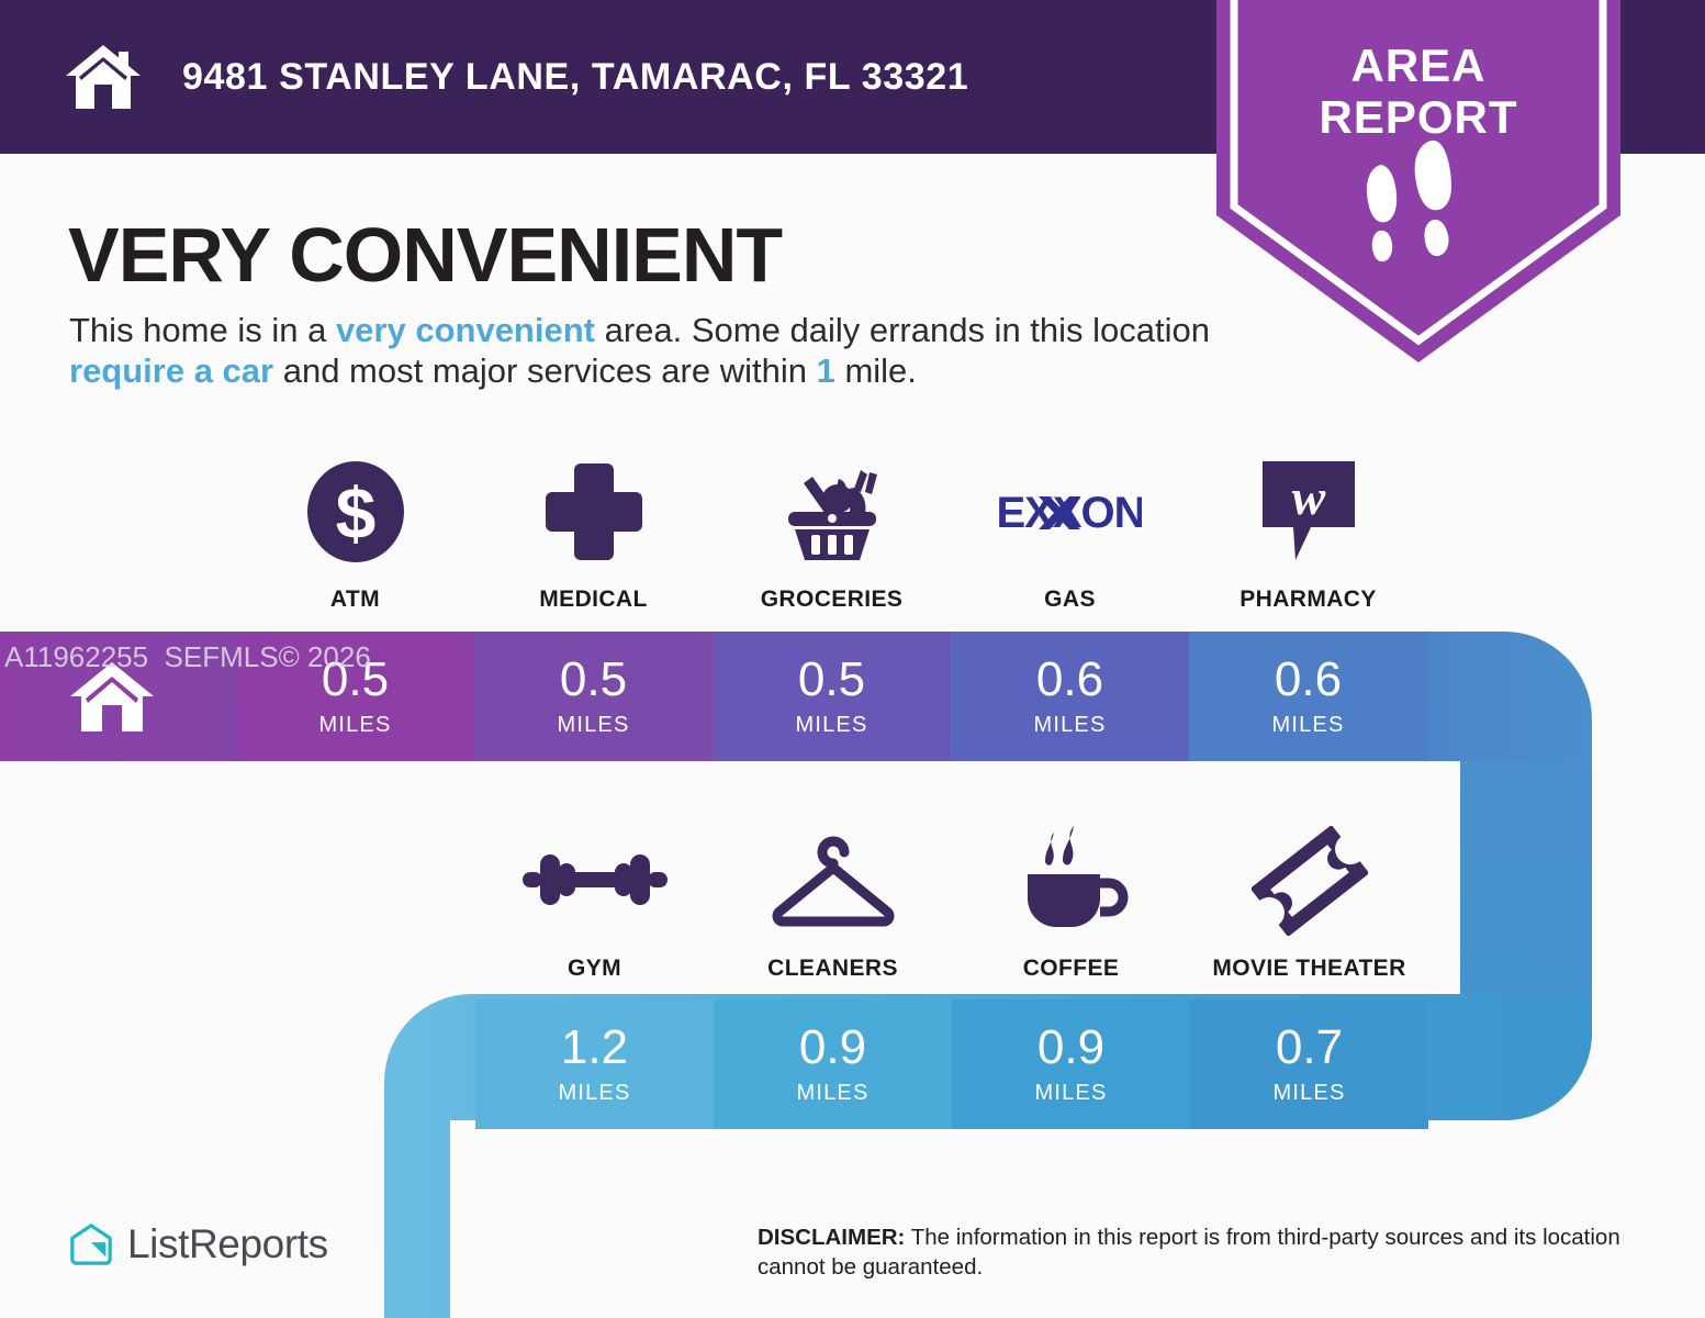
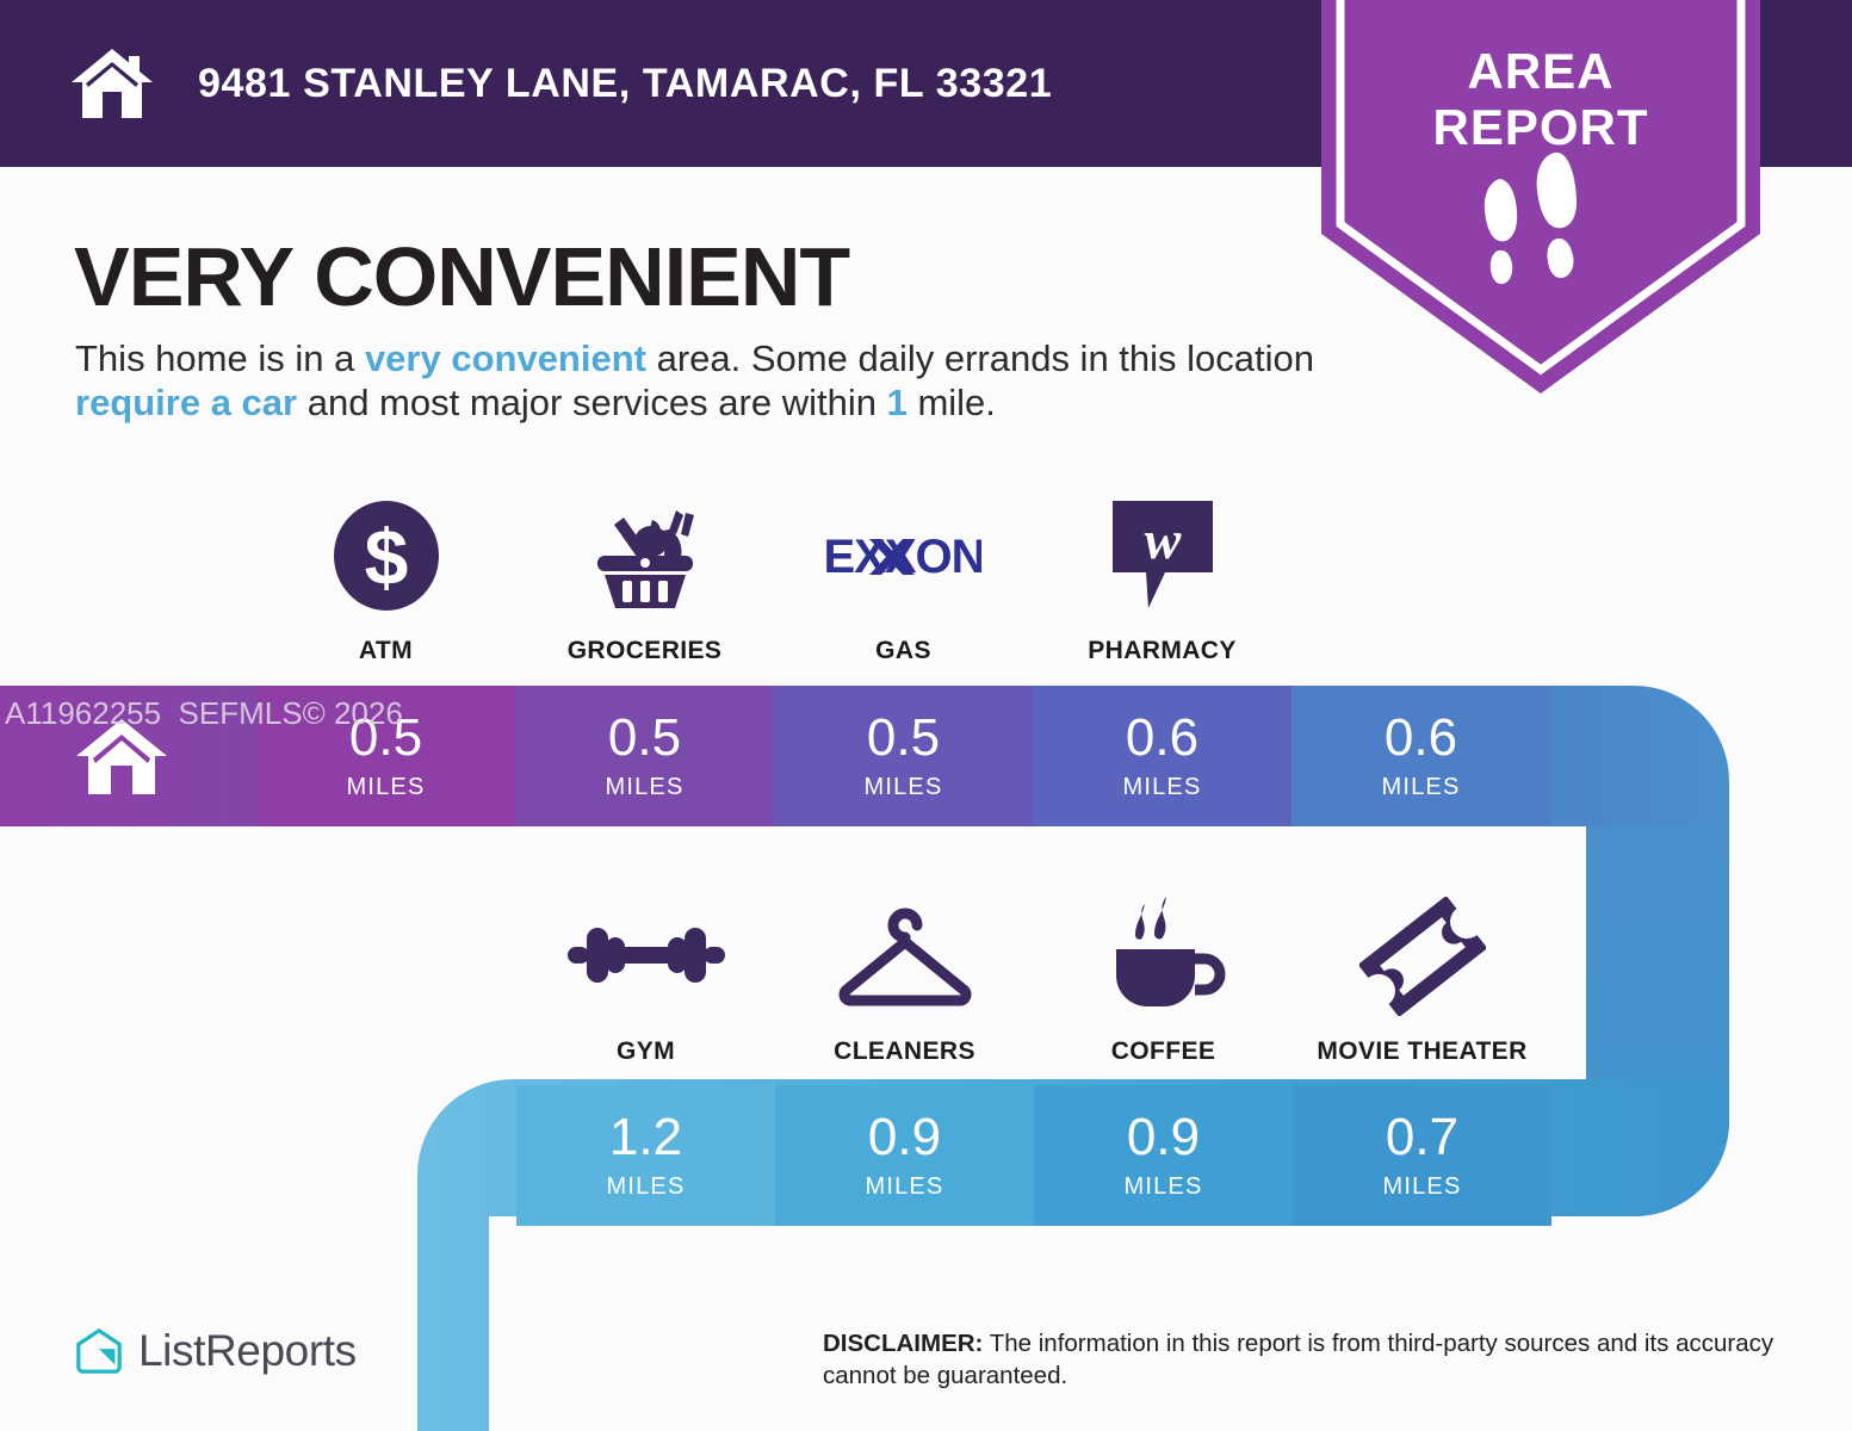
  9481 STANLEY LANE, TAMARAC, FL 33321
  AREA
  REPORT
  VERY CONVENIENT
  This home is in a very convenient area. Some daily errands in this location require a car and most major services are within 1 mile.
  A11962255 SEFMLS© 2026
  $
  ATM
- MEDICAL
  GROCERIES
  EXXON
  GAS
  w
  PHARMACY
  0.5
  MILES
  0.5
  MILES
  0.5
  MILES
  0.6
  MILES
  0.6
  MILES
  GYM
  CLEANERS
  COFFEE
  MOVIE THEATER
  1.2
  MILES
  0.9
  MILES
  0.9
  MILES
  0.7
  MILES
  ListReports
- DISCLAIMER: The information in this report is from third-party sources and its location cannot be guaranteed.
+ DISCLAIMER: The information in this report is from third-party sources and its accuracy cannot be guaranteed.
